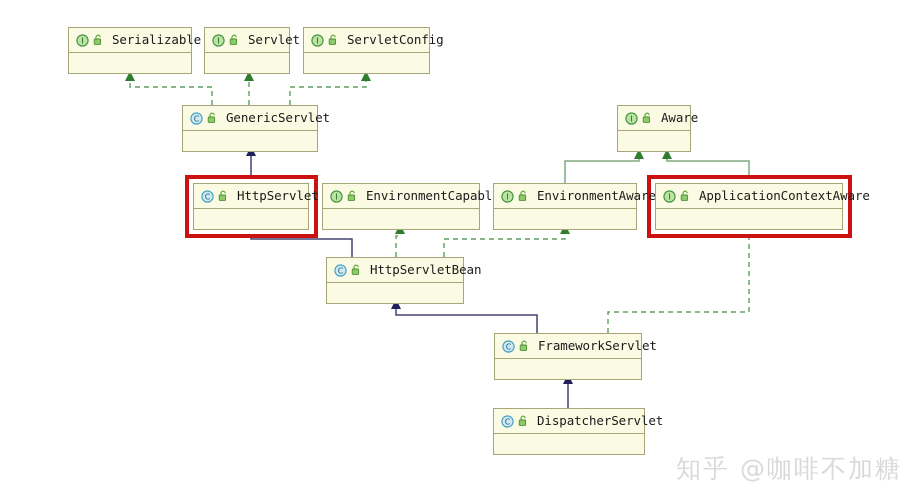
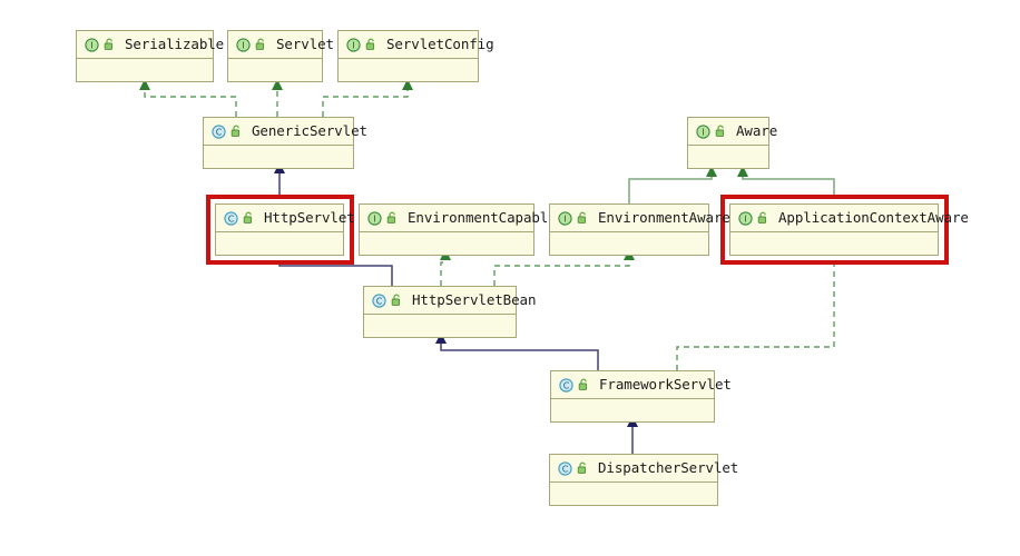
  I
  Serializable
  I
  Servlet
  I
  ServletConfig
  C
  GenericServlet
  I
  Aware
  C
  HttpServlet
  I
  EnvironmentCapabl
  I
  EnvironmentAware
  I
  ApplicationContextAware
  C
  HttpServletBean
  C
  FrameworkServlet
  C
  DispatcherServlet
- 知乎 @咖啡不加糖
